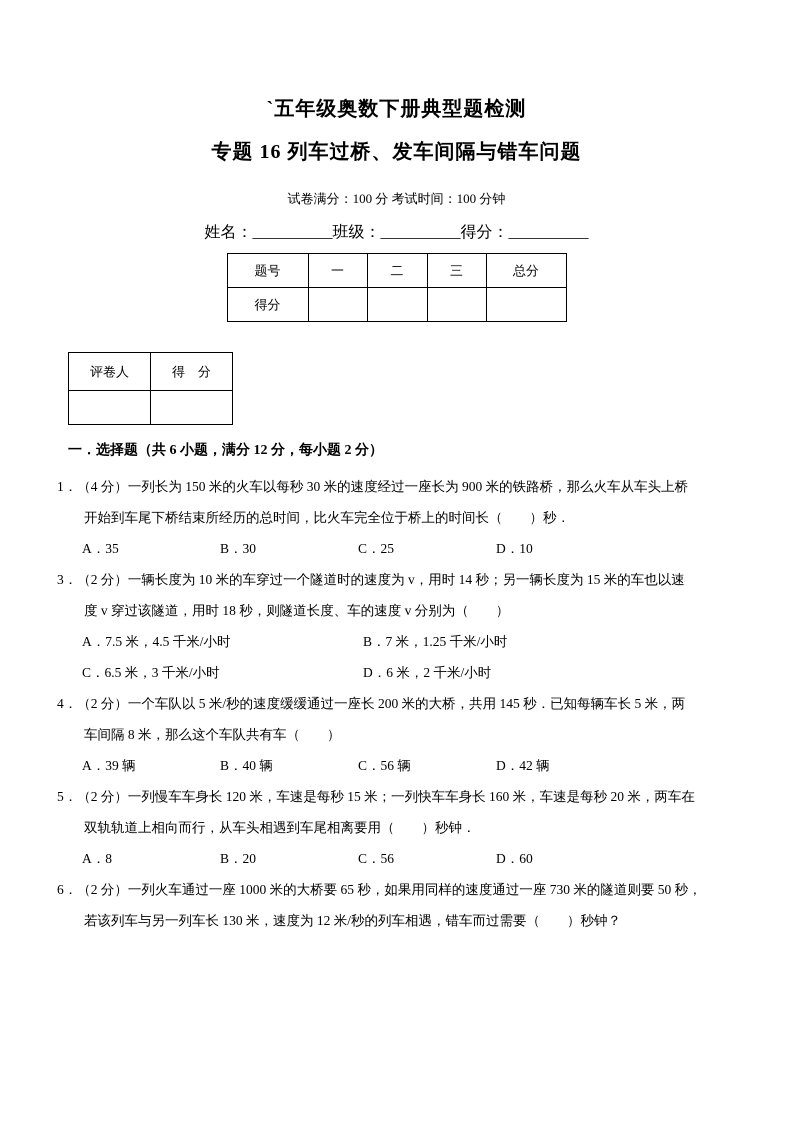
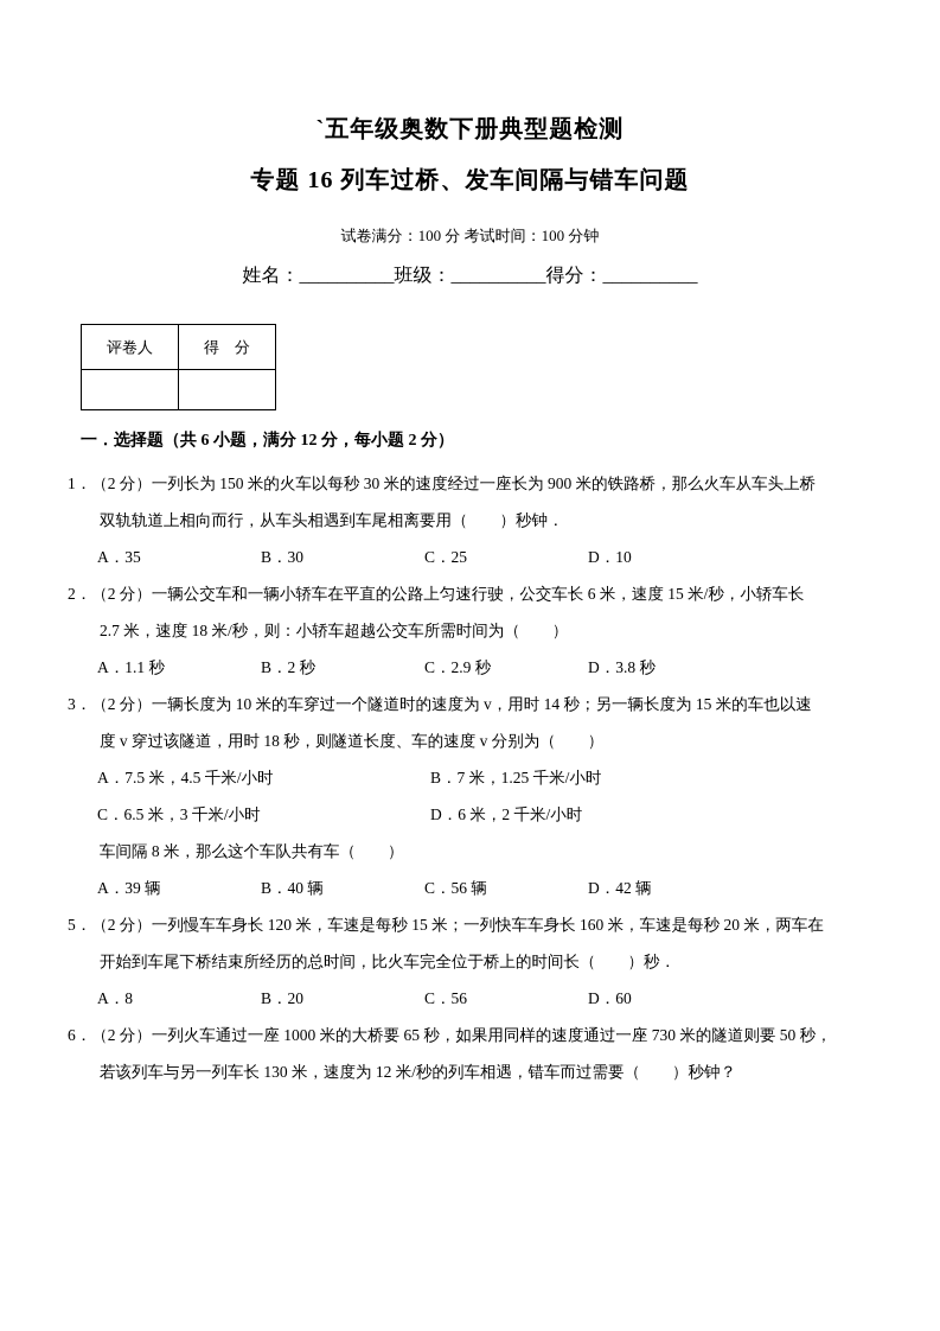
  `五年级奥数下册典型题检测
  专题 16 列车过桥、发车间隔与错车问题
  试卷满分：100 分 考试时间：100 分钟
  姓名：__________班级：__________得分：__________
- 题号	一	二	三	总分
- 得分
  评卷人	得 分
  一．选择题（共 6 小题，满分 12 分，每小题 2 分）
- 1．（4 分）一列长为 150 米的火车以每秒 30 米的速度经过一座长为 900 米的铁路桥，那么火车从车头上桥
+ 1．（2 分）一列长为 150 米的火车以每秒 30 米的速度经过一座长为 900 米的铁路桥，那么火车从车头上桥
- 开始到车尾下桥结束所经历的总时间，比火车完全位于桥上的时间长（ ）秒．
+ 双轨轨道上相向而行，从车头相遇到车尾相离要用（ ）秒钟．
  A．35 B．30 C．25 D．10
+ 2．（2 分）一辆公交车和一辆小轿车在平直的公路上匀速行驶，公交车长 6 米，速度 15 米/秒，小轿车长
+ 2.7 米，速度 18 米/秒，则：小轿车超越公交车所需时间为（ ）
+ A．1.1 秒 B．2 秒 C．2.9 秒 D．3.8 秒
  3．（2 分）一辆长度为 10 米的车穿过一个隧道时的速度为 v，用时 14 秒；另一辆长度为 15 米的车也以速
  度 v 穿过该隧道，用时 18 秒，则隧道长度、车的速度 v 分别为（ ）
  A．7.5 米，4.5 千米/小时 B．7 米，1.25 千米/小时
  C．6.5 米，3 千米/小时 D．6 米，2 千米/小时
- 4．（2 分）一个车队以 5 米/秒的速度缓缓通过一座长 200 米的大桥，共用 145 秒．已知每辆车长 5 米，两
  车间隔 8 米，那么这个车队共有车（ ）
  A．39 辆 B．40 辆 C．56 辆 D．42 辆
  5．（2 分）一列慢车车身长 120 米，车速是每秒 15 米；一列快车车身长 160 米，车速是每秒 20 米，两车在
- 双轨轨道上相向而行，从车头相遇到车尾相离要用（ ）秒钟．
+ 开始到车尾下桥结束所经历的总时间，比火车完全位于桥上的时间长（ ）秒．
  A．8 B．20 C．56 D．60
  6．（2 分）一列火车通过一座 1000 米的大桥要 65 秒，如果用同样的速度通过一座 730 米的隧道则要 50 秒，
  若该列车与另一列车长 130 米，速度为 12 米/秒的列车相遇，错车而过需要（ ）秒钟？
